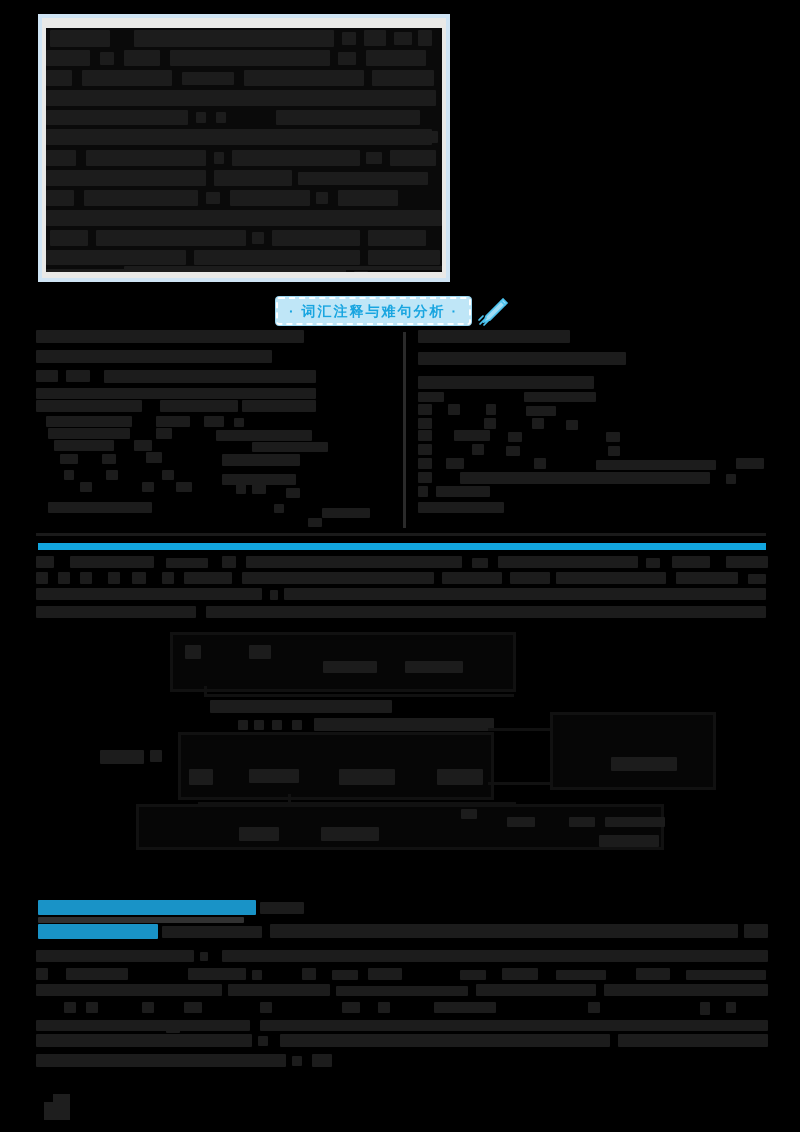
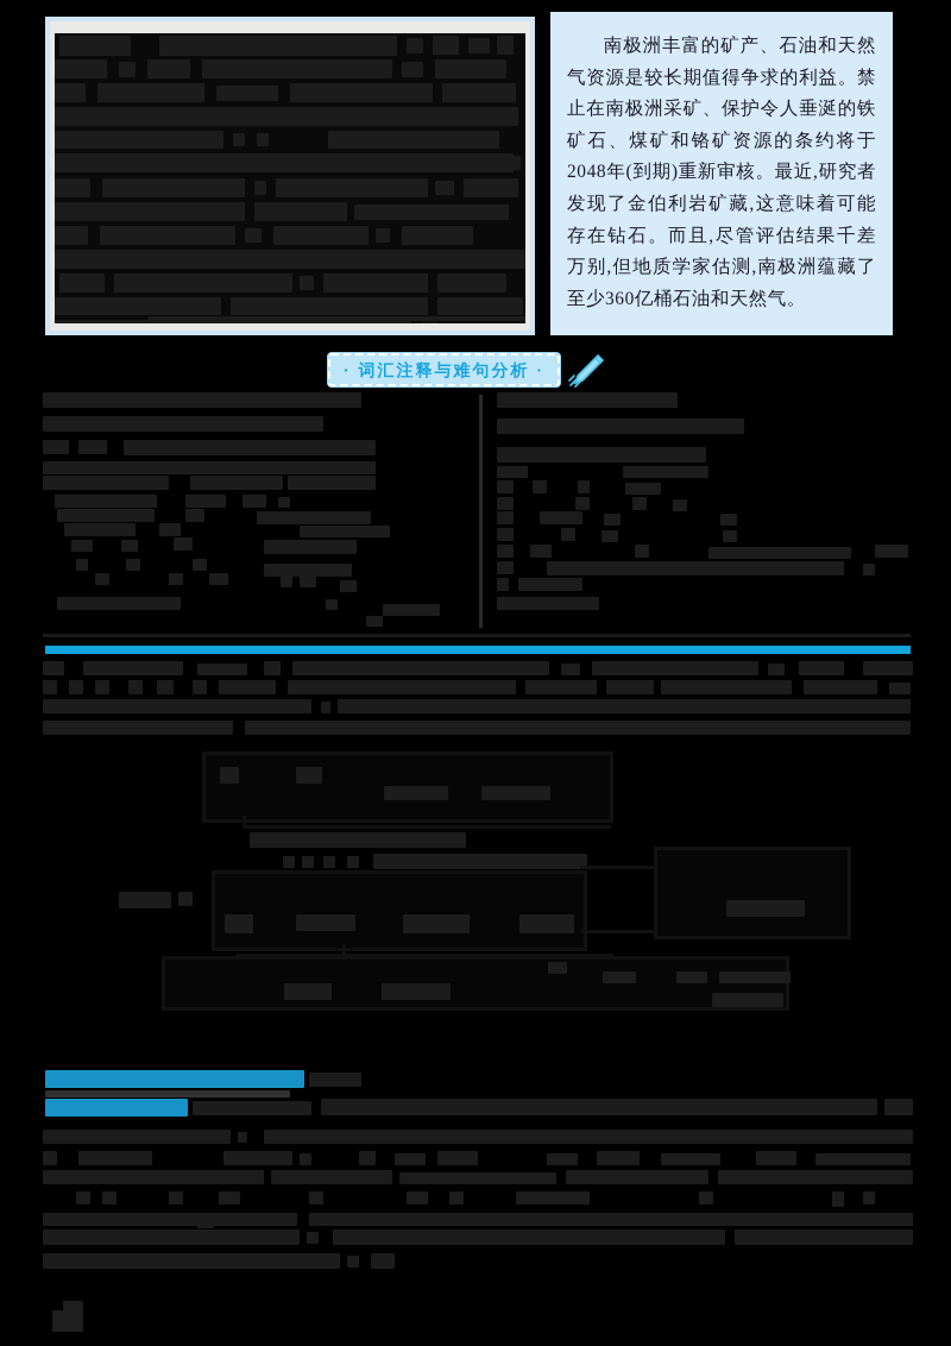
+ 南极洲丰富的矿产、石油和天然气资源是较长期值得争求的利益。禁止在南极洲采矿、保护令人垂涎的铁矿石、煤矿和铬矿资源的条约将于2048年(到期)重新审核。最近,研究者发现了金伯利岩矿藏,这意味着可能存在钻石。而且,尽管评估结果千差万别,但地质学家估测,南极洲蕴藏了至少360亿桶石油和天然气。
  · 词汇注释与难句分析 ·
